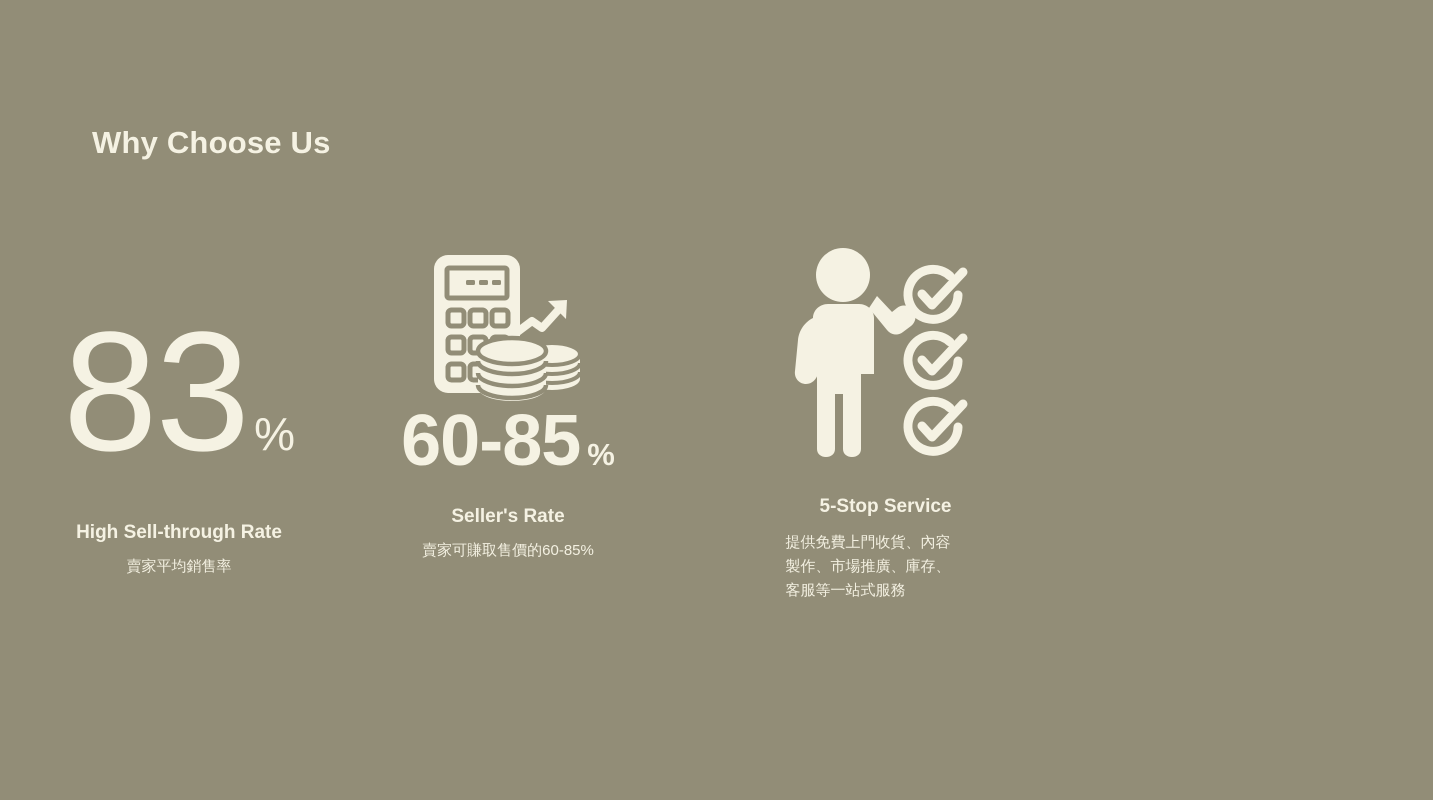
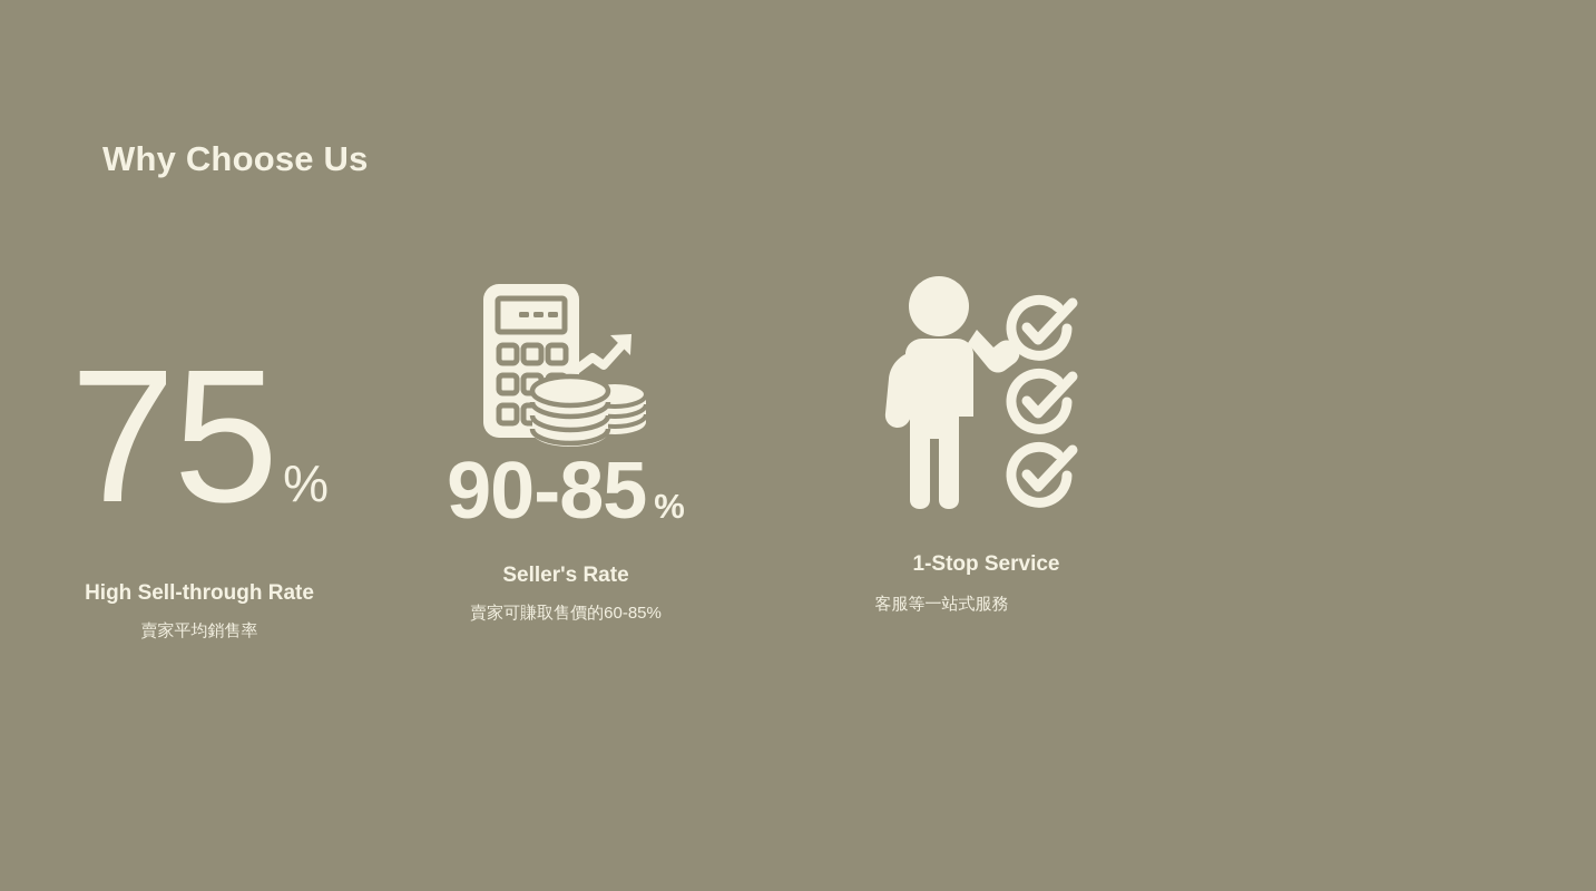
  Why Choose Us
- 83
+ 75
  %
  High Sell-through Rate
  賣家平均銷售率
- 60-85
+ 90-85
  %
  Seller's Rate
  賣家可賺取售價的60-85%
- 5-Stop Service
+ 1-Stop Service
- 提供免費上門收貨、內容
- 製作、市場推廣、庫存、
  客服等一站式服務
